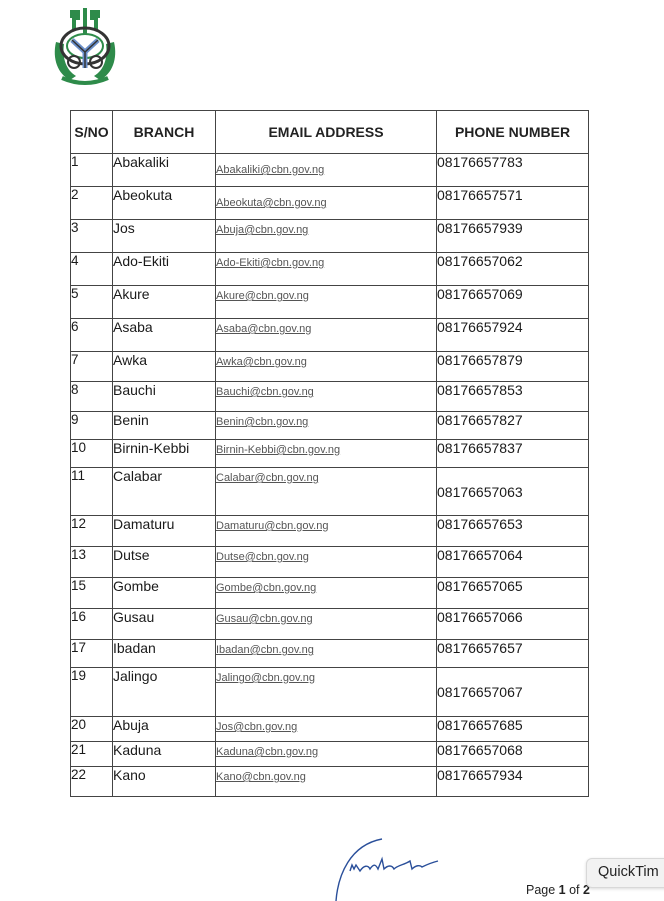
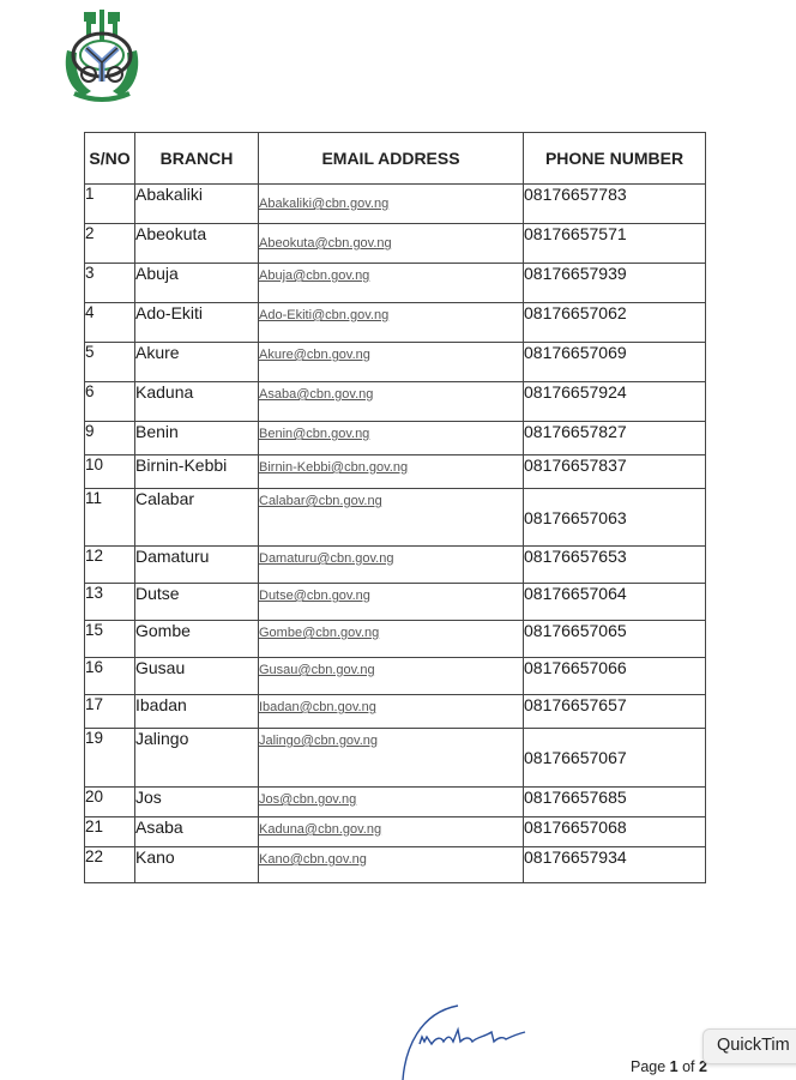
  S/NO	BRANCH	EMAIL ADDRESS	PHONE NUMBER
  1	Abakaliki	Abakaliki@cbn.gov.ng	08176657783
  2	Abeokuta	Abeokuta@cbn.gov.ng	08176657571
- 3	Jos	Abuja@cbn.gov.ng	08176657939
+ 3	Abuja	Abuja@cbn.gov.ng	08176657939
  4	Ado-Ekiti	Ado-Ekiti@cbn.gov.ng	08176657062
  5	Akure	Akure@cbn.gov.ng	08176657069
- 6	Asaba	Asaba@cbn.gov.ng	08176657924
+ 6	Kaduna	Asaba@cbn.gov.ng	08176657924
- 7	Awka	Awka@cbn.gov.ng	08176657879
- 8	Bauchi	Bauchi@cbn.gov.ng	08176657853
  9	Benin	Benin@cbn.gov.ng	08176657827
  10	Birnin-Kebbi	Birnin-Kebbi@cbn.gov.ng	08176657837
  11	Calabar	Calabar@cbn.gov.ng	08176657063
  12	Damaturu	Damaturu@cbn.gov.ng	08176657653
  13	Dutse	Dutse@cbn.gov.ng	08176657064
  15	Gombe	Gombe@cbn.gov.ng	08176657065
  16	Gusau	Gusau@cbn.gov.ng	08176657066
  17	Ibadan	Ibadan@cbn.gov.ng	08176657657
  19	Jalingo	Jalingo@cbn.gov.ng	08176657067
- 20	Abuja	Jos@cbn.gov.ng	08176657685
+ 20	Jos	Jos@cbn.gov.ng	08176657685
- 21	Kaduna	Kaduna@cbn.gov.ng	08176657068
+ 21	Asaba	Kaduna@cbn.gov.ng	08176657068
  22	Kano	Kano@cbn.gov.ng	08176657934
  Page 1 of 2
  QuickTim
